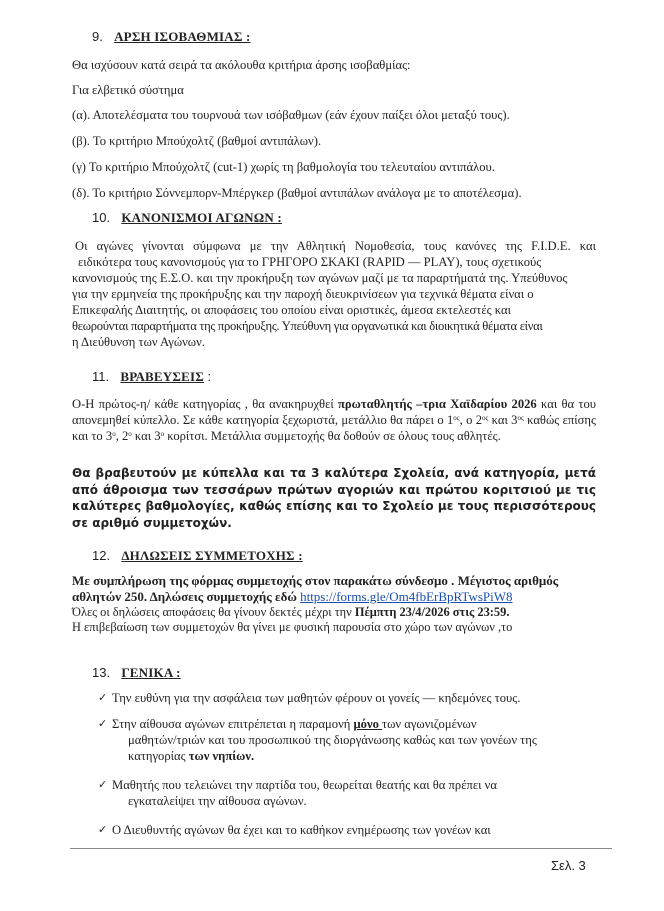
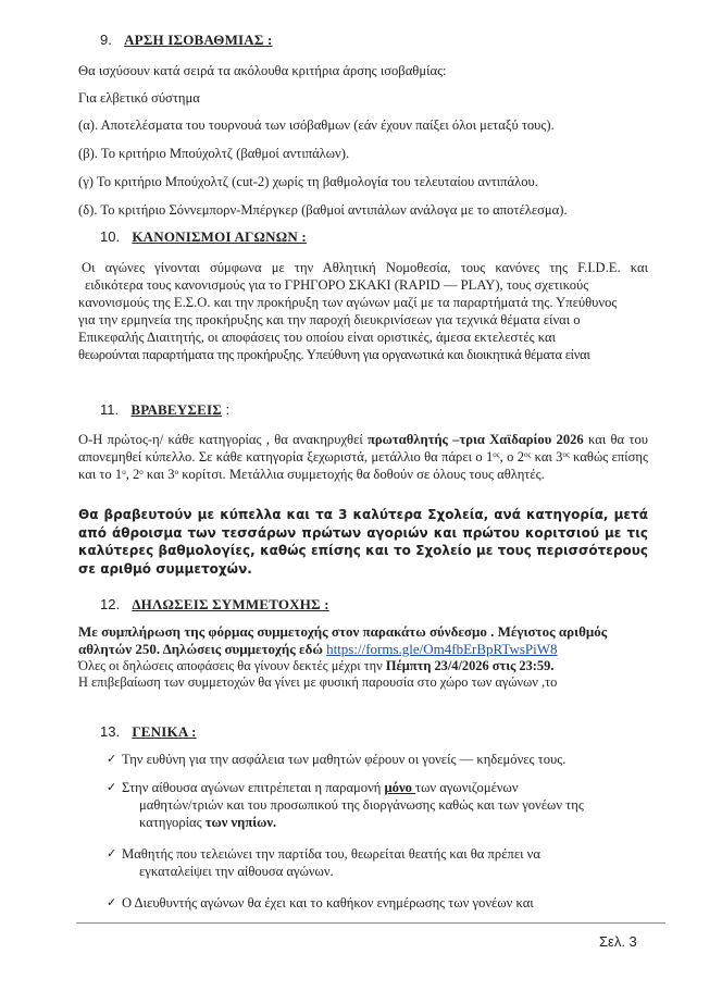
  9. ΑΡΣΗ ΙΣΟΒΑΘΜΙΑΣ :
  Θα ισχύσουν κατά σειρά τα ακόλουθα κριτήρια άρσης ισοβαθμίας:
  Για ελβετικό σύστημα
  (α). Αποτελέσματα του τουρνουά των ισόβαθμων (εάν έχουν παίξει όλοι μεταξύ τους).
  (β). Το κριτήριο Μπούχολτζ (βαθμοί αντιπάλων).
- (γ) Το κριτήριο Μπούχολτζ (cut-1) χωρίς τη βαθμολογία του τελευταίου αντιπάλου.
+ (γ) Το κριτήριο Μπούχολτζ (cut-2) χωρίς τη βαθμολογία του τελευταίου αντιπάλου.
  (δ). Το κριτήριο Σόννεμπορν-Μπέργκερ (βαθμοί αντιπάλων ανάλογα με το αποτέλεσμα).
  10. ΚΑΝΟΝΙΣΜΟΙ ΑΓΩΝΩΝ :
  Οι αγώνες γίνονται σύμφωνα με την Αθλητική Νομοθεσία, τους κανόνες της F.I.D.E. και
  ειδικότερα τους κανονισμούς για το ΓΡΗΓΟΡΟ ΣΚΑΚΙ (RAPID — PLAY), τους σχετικούς
  κανονισμούς της Ε.Σ.Ο. και την προκήρυξη των αγώνων μαζί με τα παραρτήματά της. Υπεύθυνος
  για την ερμηνεία της προκήρυξης και την παροχή διευκρινίσεων για τεχνικά θέματα είναι ο
  Επικεφαλής Διαιτητής, οι αποφάσεις του οποίου είναι οριστικές, άμεσα εκτελεστές και
  θεωρούνται παραρτήματα της προκήρυξης. Υπεύθυνη για οργανωτικά και διοικητικά θέματα είναι
- η Διεύθυνση των Αγώνων.
  11. ΒΡΑΒΕΥΣΕΙΣ :
- Ο-Η πρώτος-η/ κάθε κατηγορίας , θα ανακηρυχθεί πρωταθλητής –τρια Χαϊδαρίου 2026 και θα του απονεμηθεί κύπελλο. Σε κάθε κατηγορία ξεχωριστά, μετάλλιο θα πάρει ο 1ος, ο 2ος και 3ος καθώς επίσης και το 3ο, 2ο και 3ο κορίτσι. Μετάλλια συμμετοχής θα δοθούν σε όλους τους αθλητές.
+ Ο-Η πρώτος-η/ κάθε κατηγορίας , θα ανακηρυχθεί πρωταθλητής –τρια Χαϊδαρίου 2026 και θα του απονεμηθεί κύπελλο. Σε κάθε κατηγορία ξεχωριστά, μετάλλιο θα πάρει ο 1ος, ο 2ος και 3ος καθώς επίσης και το 1ο, 2ο και 3ο κορίτσι. Μετάλλια συμμετοχής θα δοθούν σε όλους τους αθλητές.
  Θα βραβευτούν με κύπελλα και τα 3 καλύτερα Σχολεία, ανά κατηγορία, μετά από άθροισμα των τεσσάρων πρώτων αγοριών και πρώτου κοριτσιού με τις καλύτερες βαθμολογίες, καθώς επίσης και το Σχολείο με τους περισσότερους σε αριθμό συμμετοχών.
  12. ΔΗΛΩΣΕΙΣ ΣΥΜΜΕΤΟΧΗΣ :
  Με συμπλήρωση της φόρμας συμμετοχής στον παρακάτω σύνδεσμο . Μέγιστος αριθμός
  αθλητών 250. Δηλώσεις συμμετοχής εδώ https://forms.gle/Om4fbErBpRTwsPiW8
  Όλες οι δηλώσεις αποφάσεις θα γίνουν δεκτές μέχρι την Πέμπτη 23/4/2026 στις 23:59.
  Η επιβεβαίωση των συμμετοχών θα γίνει με φυσική παρουσία στο χώρο των αγώνων ,το
  13. ΓΕΝΙΚΑ :
  ✓
  Την ευθύνη για την ασφάλεια των μαθητών φέρουν οι γονείς — κηδεμόνες τους.
  ✓
  Στην αίθουσα αγώνων επιτρέπεται η παραμονή μόνο των αγωνιζομένων
  μαθητών/τριών και του προσωπικού της διοργάνωσης καθώς και των γονέων της
  κατηγορίας των νηπίων.
  ✓
  Μαθητής που τελειώνει την παρτίδα του, θεωρείται θεατής και θα πρέπει να
  εγκαταλείψει την αίθουσα αγώνων.
  ✓
  Ο Διευθυντής αγώνων θα έχει και το καθήκον ενημέρωσης των γονέων και
  Σελ. 3
